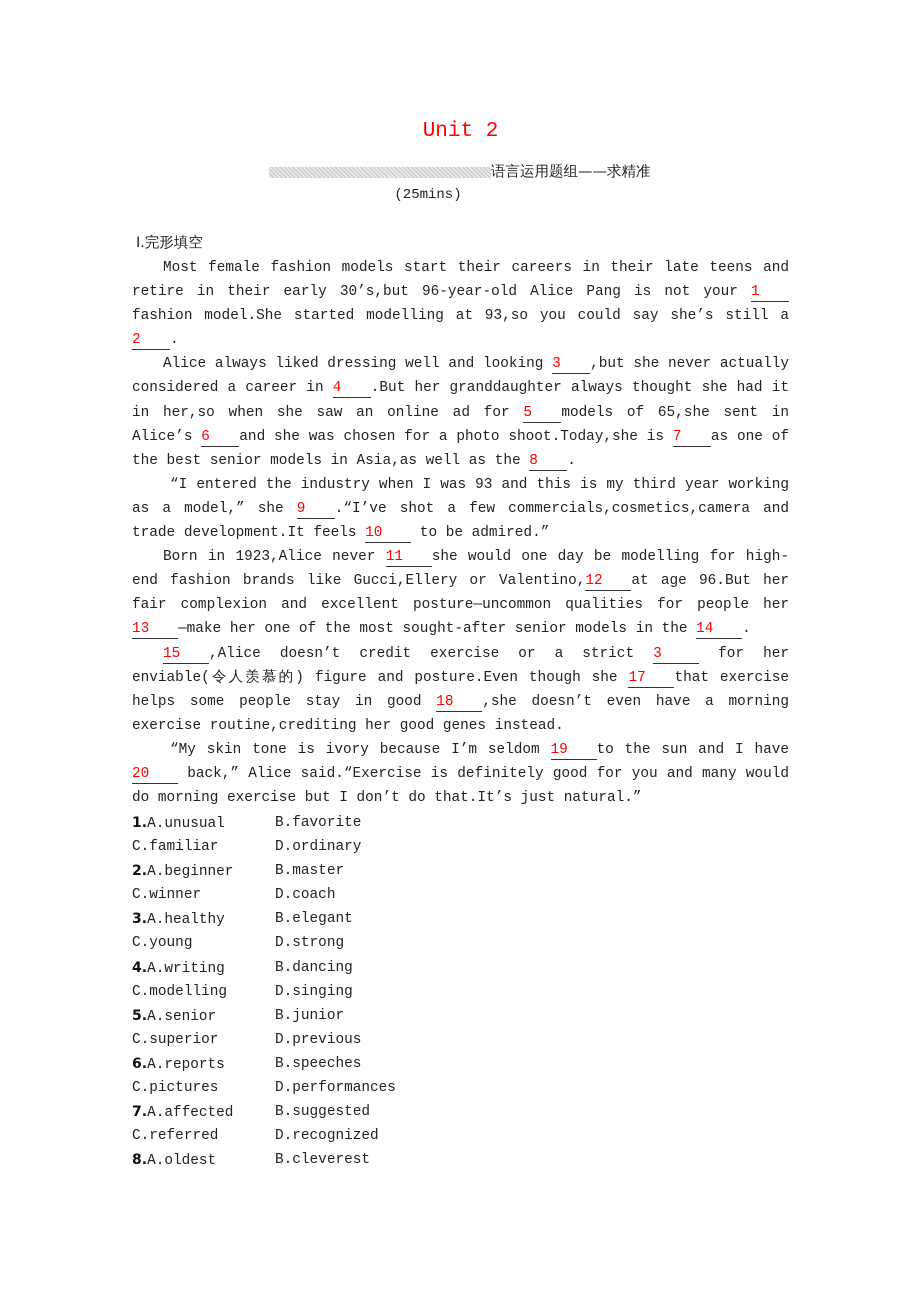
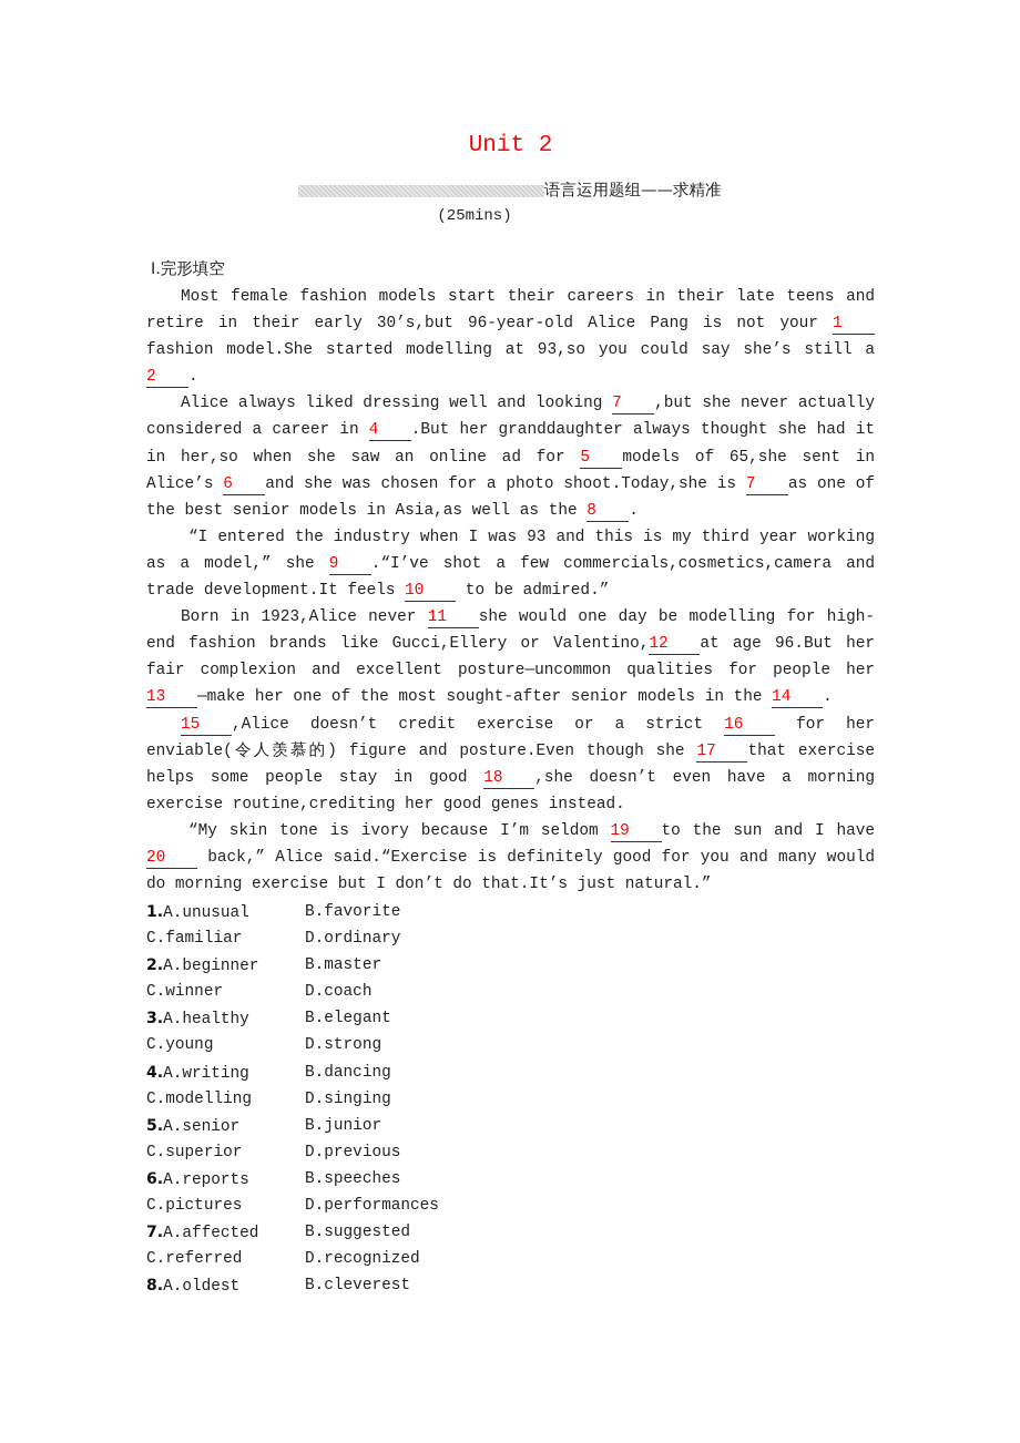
  Unit 2
  语言运用题组——求精准
  (25mins)
  Ⅰ.完形填空
  Most female fashion models start their careers in their late teens and retire in their early 30’s,but 96-year-old Alice Pang is not your 1fashion model.She started modelling at 93,so you could say she’s still a 2 .
- Alice always liked dressing well and looking 3 ,but she never actually considered a career in 4 .But her granddaughter always thought she had it in her,so when she saw an online ad for 5 models of 65,she sent in Alice’s 6 and she was chosen for a photo shoot.Today,she is 7 as one of the best senior models in Asia,as well as the 8 .
+ Alice always liked dressing well and looking 7 ,but she never actually considered a career in 4 .But her granddaughter always thought she had it in her,so when she saw an online ad for 5 models of 65,she sent in Alice’s 6 and she was chosen for a photo shoot.Today,she is 7 as one of the best senior models in Asia,as well as the 8 .
  “I entered the industry when I was 93 and this is my third year working as a model,” she 9 .“I’ve shot a few commercials,cosmetics,camera and trade development.It feels 10 to be admired.”
  Born in 1923,Alice never 11 she would one day be modelling for high-end fashion brands like Gucci,Ellery or Valentino,12 at age 96.But her fair complexion and excellent posture—uncommon qualities for people her 13 —make her one of the most sought-after senior models in the 14 .
- 15 ,Alice doesn’t credit exercise or a strict 3 for her enviable(令人羡慕的) figure and posture.Even though she 17 that exercise helps some people stay in good 18 ,she doesn’t even have a morning exercise routine,crediting her good genes instead.
+ 15 ,Alice doesn’t credit exercise or a strict 16 for her enviable(令人羡慕的) figure and posture.Even though she 17 that exercise helps some people stay in good 18 ,she doesn’t even have a morning exercise routine,crediting her good genes instead.
  “My skin tone is ivory because I’m seldom 19 to the sun and I have 20 back,” Alice said.“Exercise is definitely good for you and many would do morning exercise but I don’t do that.It’s just natural.”
  1.A.unusual
  B.favorite
  C.familiar
  D.ordinary
  2.A.beginner
  B.master
  C.winner
  D.coach
  3.A.healthy
  B.elegant
  C.young
  D.strong
  4.A.writing
  B.dancing
  C.modelling
  D.singing
  5.A.senior
  B.junior
  C.superior
  D.previous
  6.A.reports
  B.speeches
  C.pictures
  D.performances
  7.A.affected
  B.suggested
  C.referred
  D.recognized
  8.A.oldest
  B.cleverest
